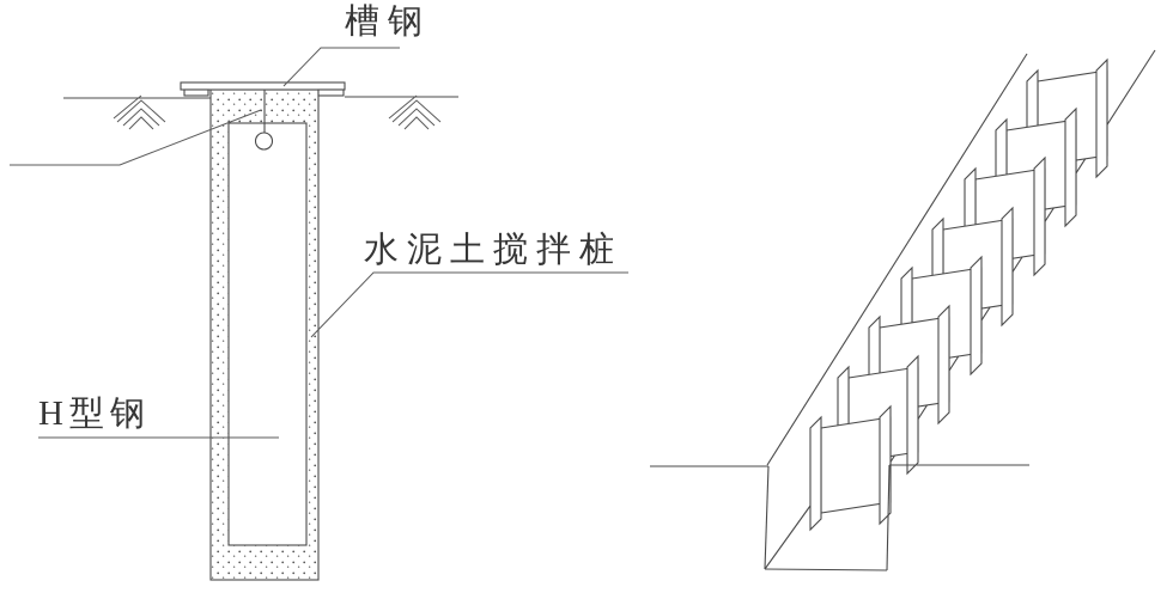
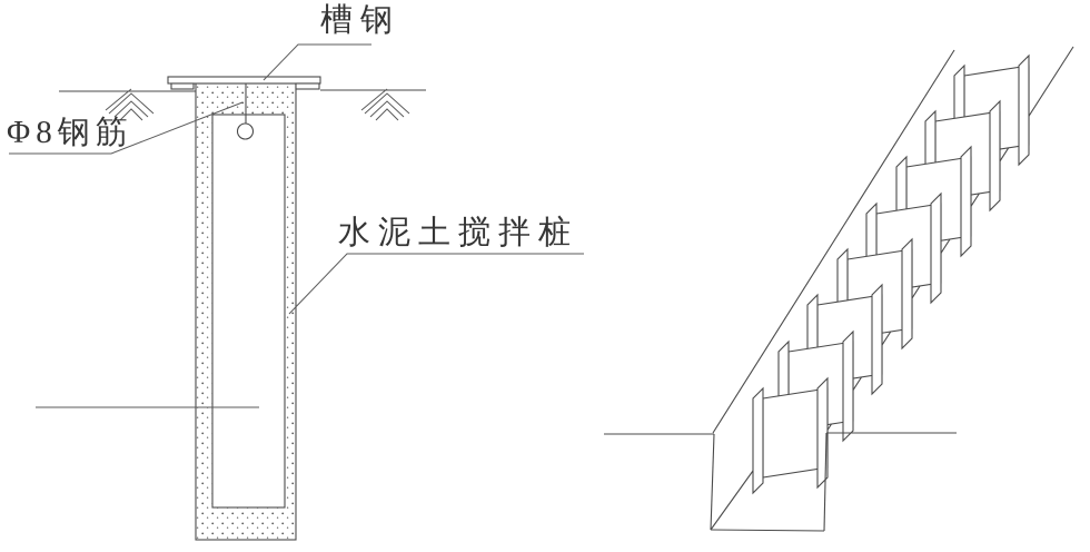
  槽钢
+ Φ8钢筋
  水泥土搅拌桩
- H型钢
